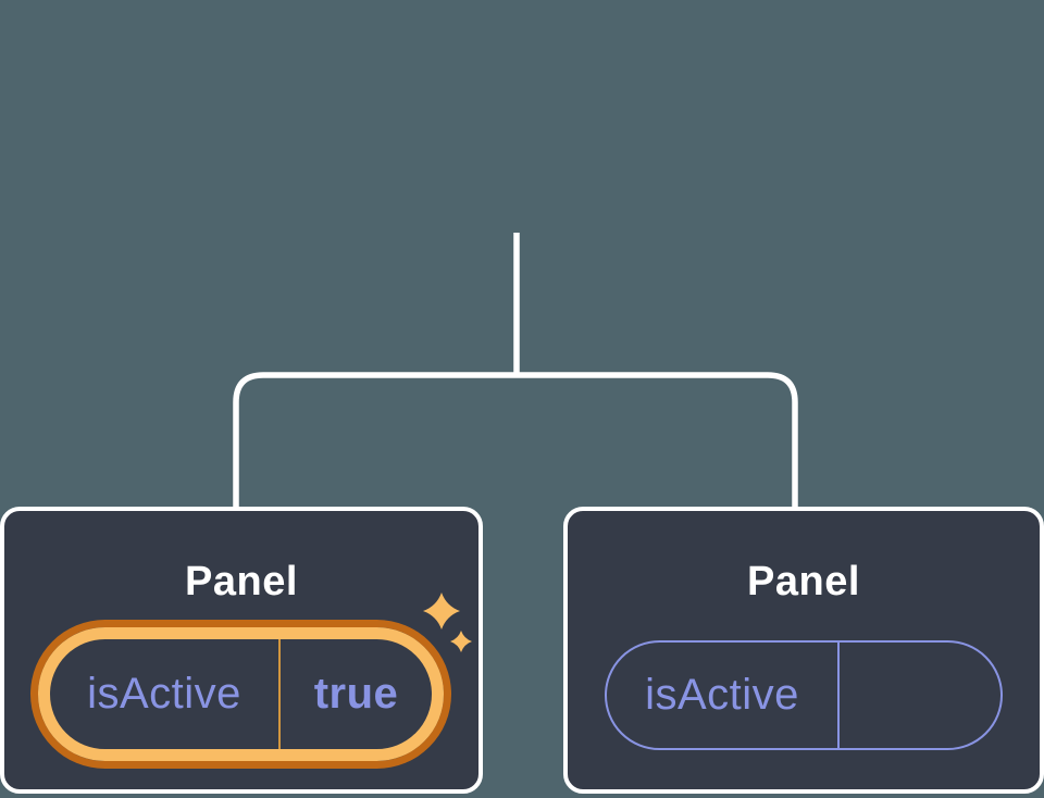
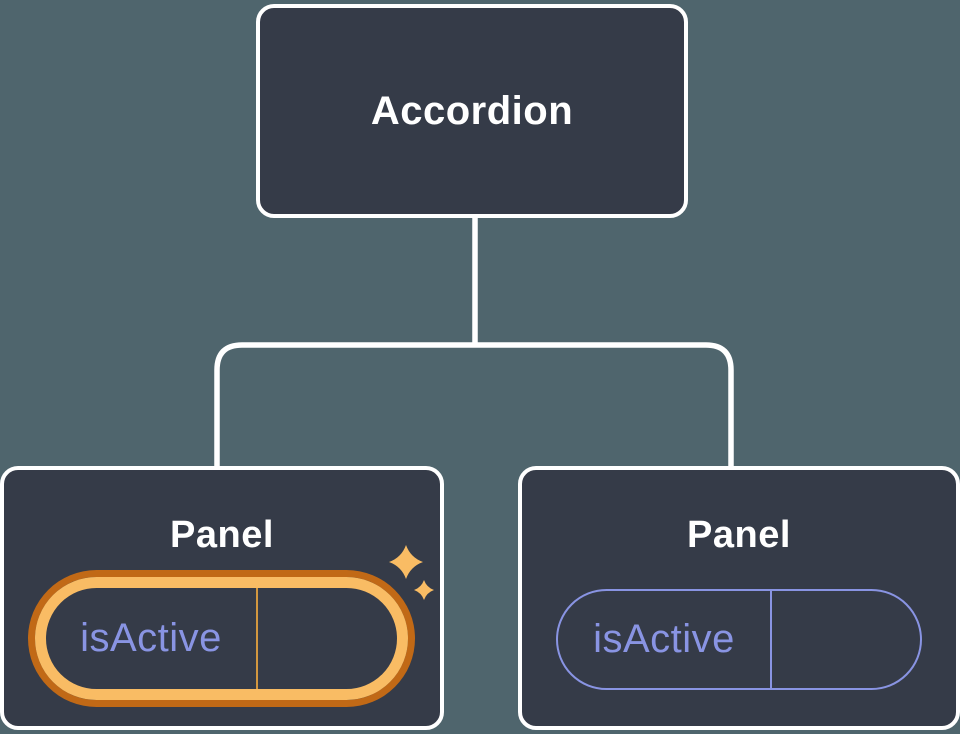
+ Accordion
  Panel
  isActive
- true
  Panel
  isActive
